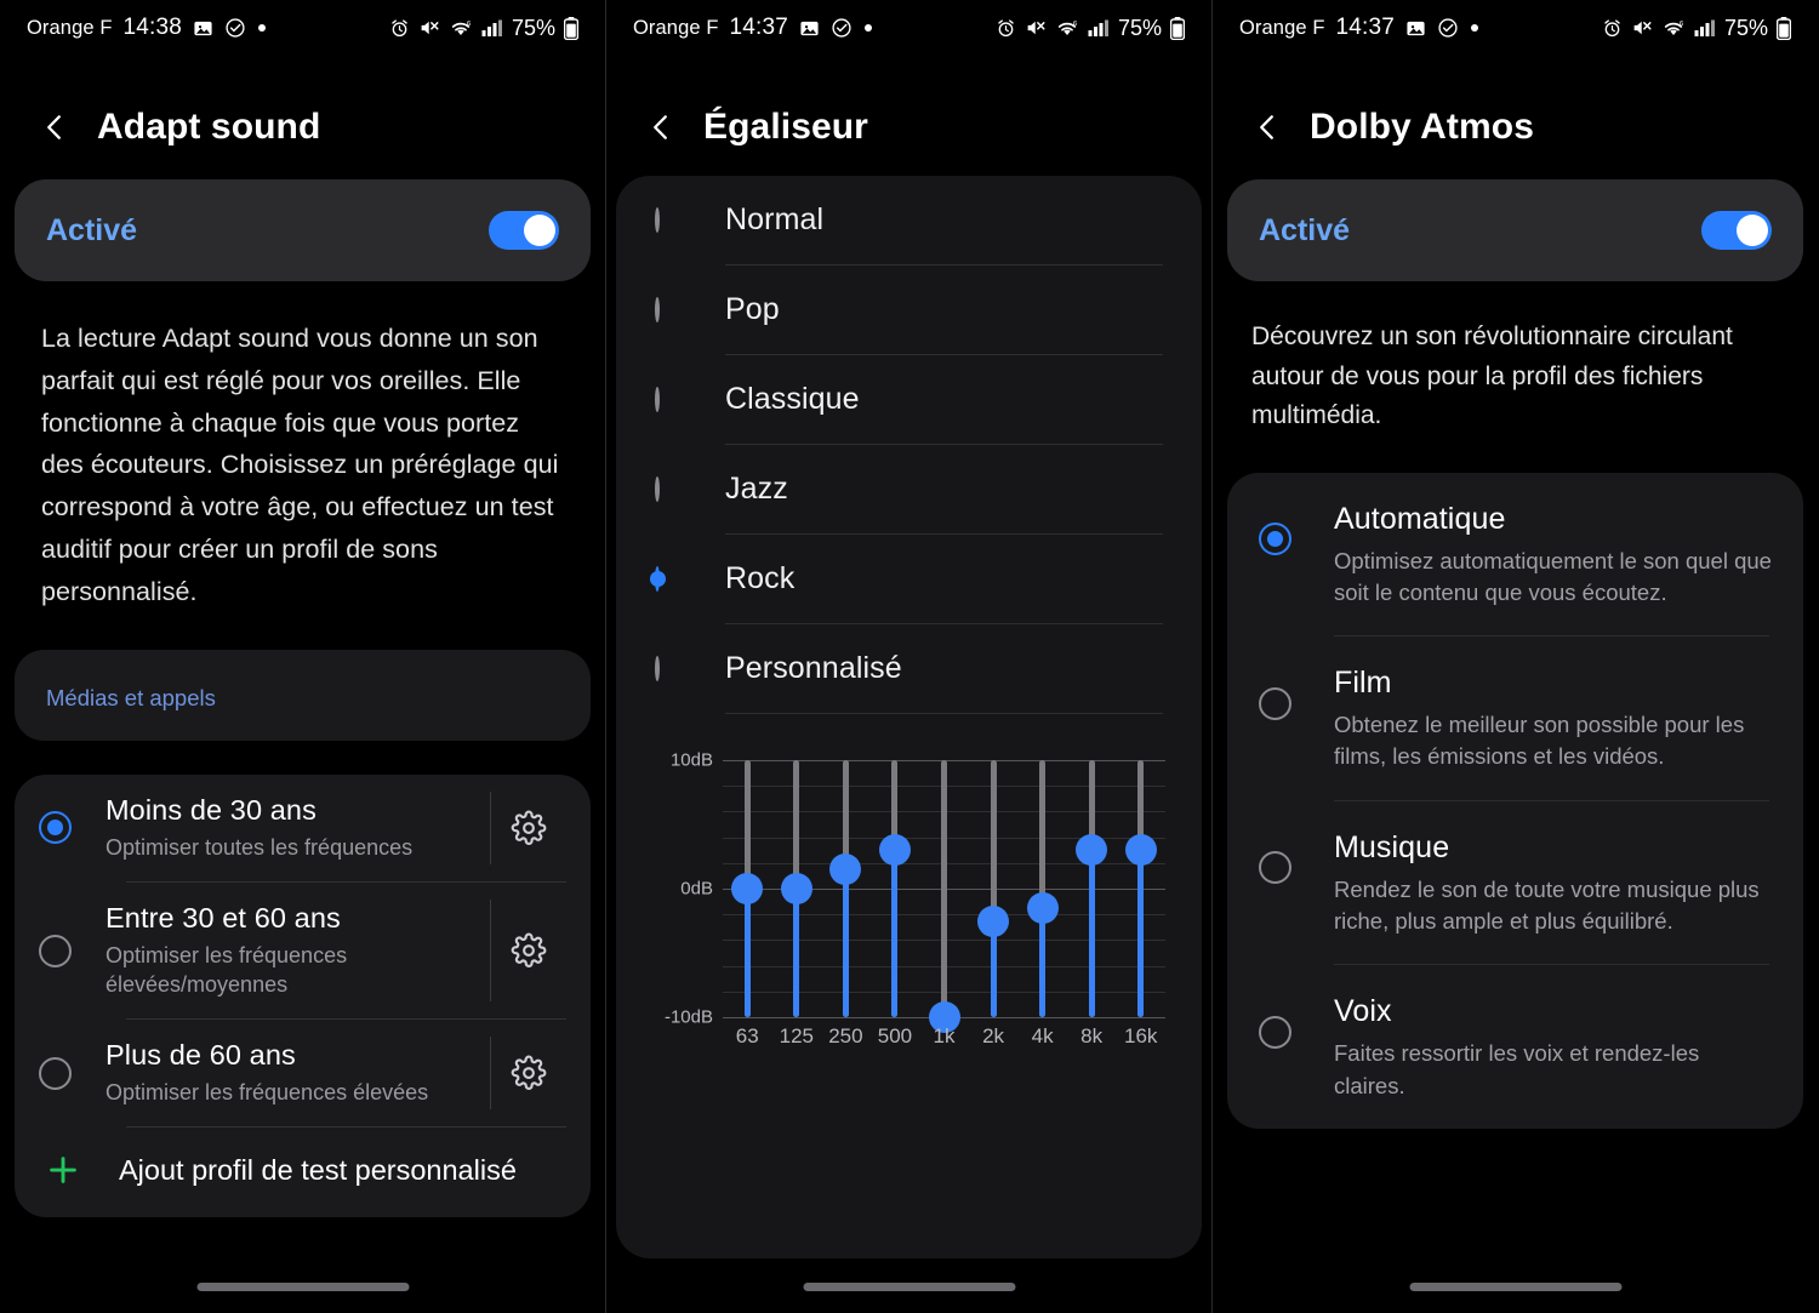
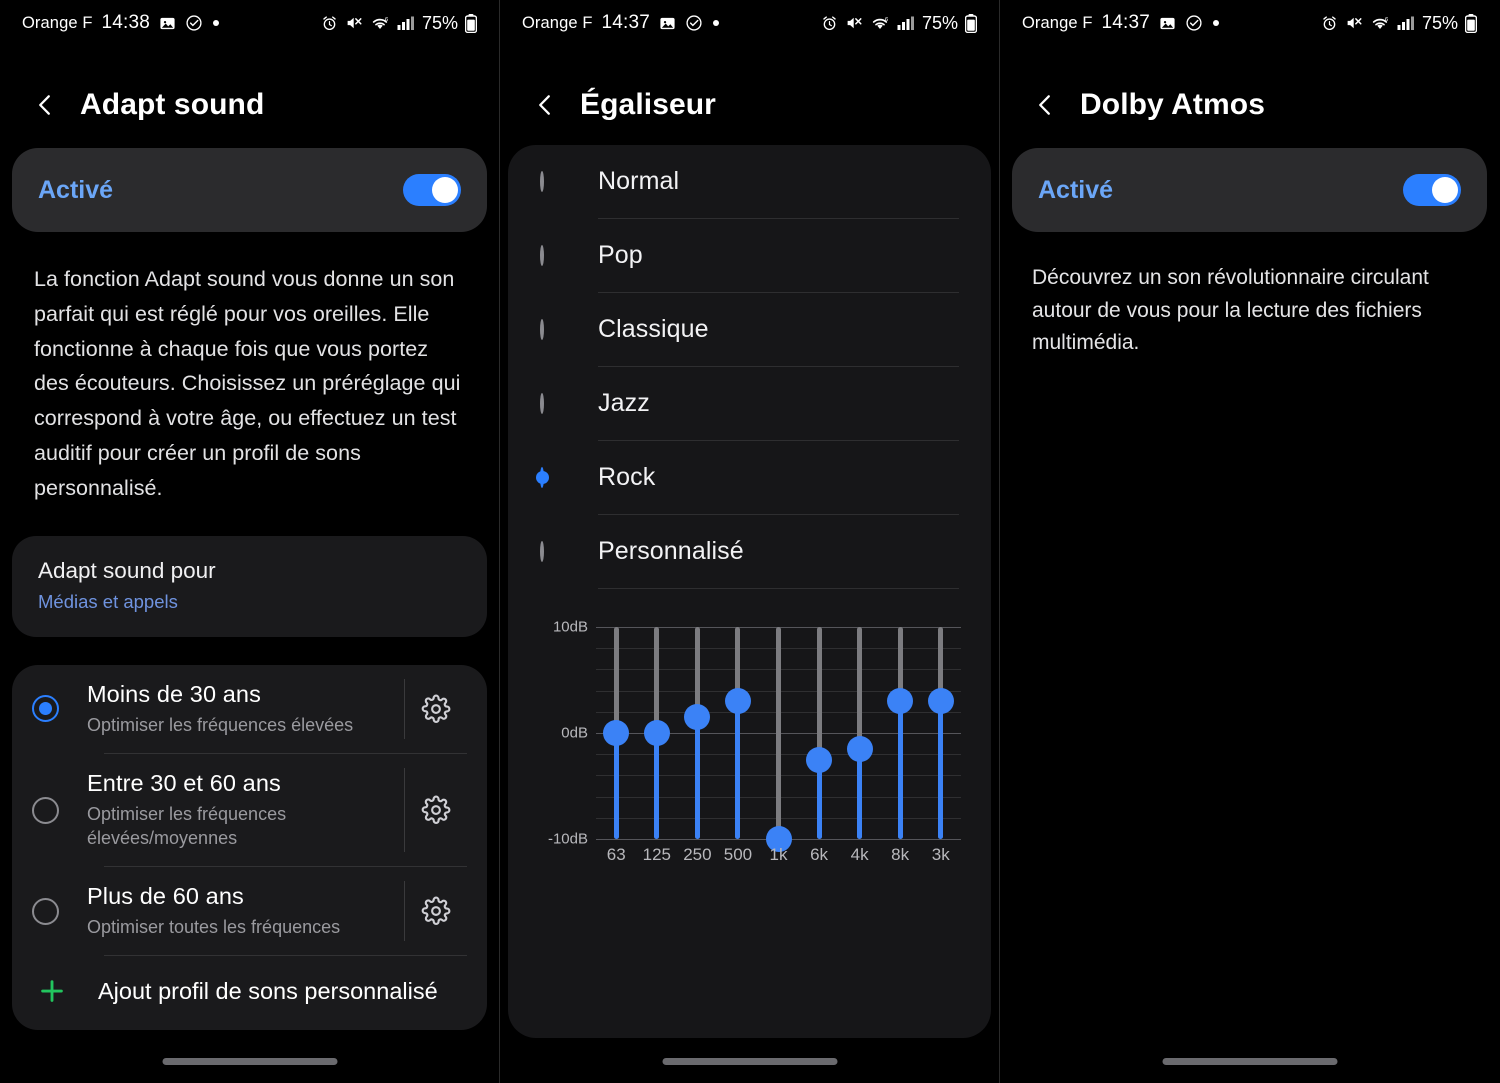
  Orange F
  14:38
  75%
  Adapt sound
  Activé
- La lecture Adapt sound vous donne un son parfait qui est réglé pour vos oreilles. Elle fonctionne à chaque fois que vous portez des écouteurs. Choisissez un préréglage qui correspond à votre âge, ou effectuez un test auditif pour créer un profil de sons personnalisé.
+ La fonction Adapt sound vous donne un son parfait qui est réglé pour vos oreilles. Elle fonctionne à chaque fois que vous portez des écouteurs. Choisissez un préréglage qui correspond à votre âge, ou effectuez un test auditif pour créer un profil de sons personnalisé.
+ Adapt sound pour
  Médias et appels
  Moins de 30 ans
- Optimiser toutes les fréquences
+ Optimiser les fréquences élevées
  Entre 30 et 60 ans
  Optimiser les fréquences élevées/moyennes
  Plus de 60 ans
- Optimiser les fréquences élevées
+ Optimiser toutes les fréquences
- Ajout profil de test personnalisé
+ Ajout profil de sons personnalisé
  Orange F
  14:37
  75%
  Égaliseur
  Normal
  Pop
  Classique
  Jazz
  Rock
  Personnalisé
  10dB
  0dB
  -10dB
  63
  125
  250
  500
  1k
- 2k
+ 6k
  4k
  8k
- 16k
+ 3k
  Orange F
  14:37
  75%
  Dolby Atmos
  Activé
- Découvrez un son révolutionnaire circulant autour de vous pour la profil des fichiers multimédia.
+ Découvrez un son révolutionnaire circulant autour de vous pour la lecture des fichiers multimédia.
- Automatique
- Optimisez automatiquement le son quel que soit le contenu que vous écoutez.
- Film
- Obtenez le meilleur son possible pour les films, les émissions et les vidéos.
- Musique
- Rendez le son de toute votre musique plus riche, plus ample et plus équilibré.
- Voix
- Faites ressortir les voix et rendez-les claires.
